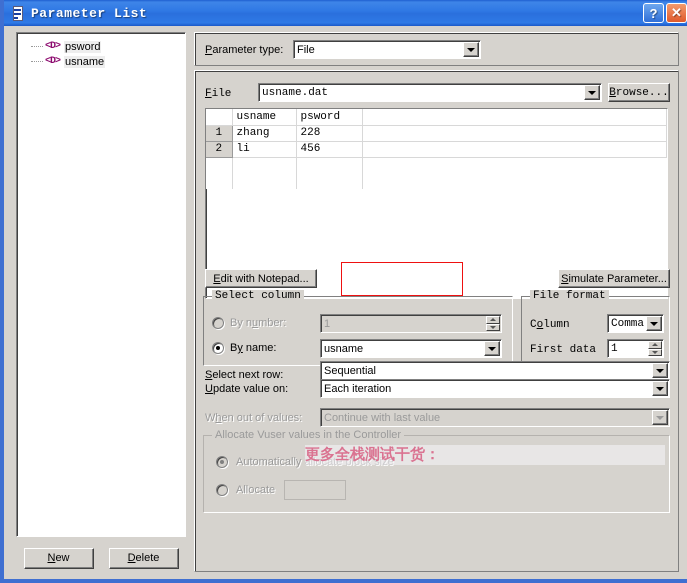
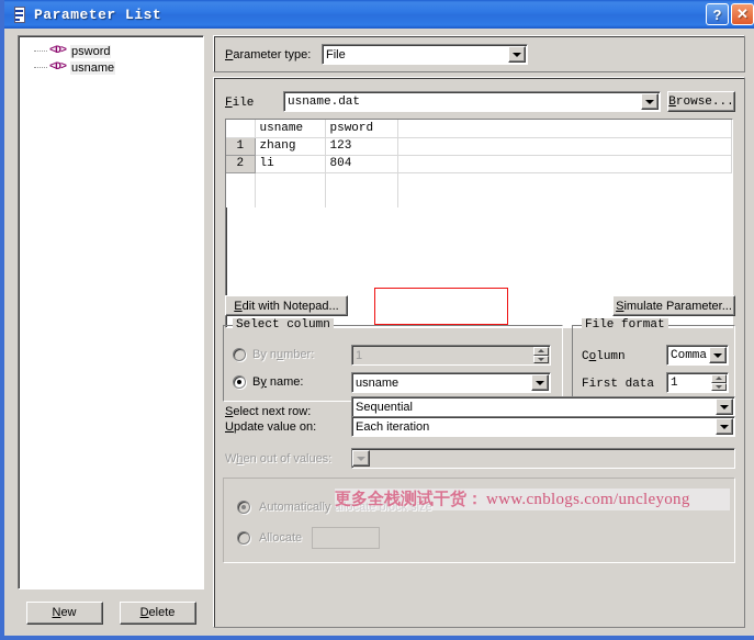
  Parameter List
  ?
  ✕
  <D>
  psword
  <D>
  usname
  N
  ew
  D
  elete
  Parameter type:
  File
  File
  usname.dat
  B
  rowse...
  	usname	psword
- 1	zhang	228
+ 1	zhang	123
- 2	li	456
+ 2	li	804
  E
  dit with Notepad...
  S
  imulate Parameter...
  Select column
  By number:
  1
  By name:
  usname
  File format
  Column
  Comma
  First data
  1
  Select next row:
  Sequential
  Update value on:
  Each iteration
  When out of values:
- Continue with last value
- Allocate Vuser values in the Controller
  Automatically allocate block size
  Allocate
  更多全栈测试干货：
+ www.cnblogs.com/uncleyong
